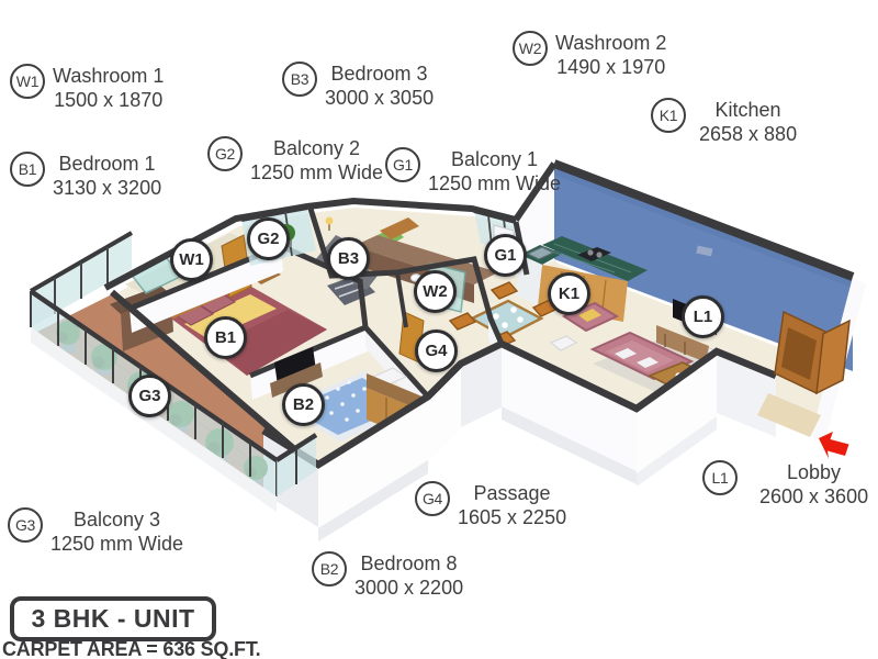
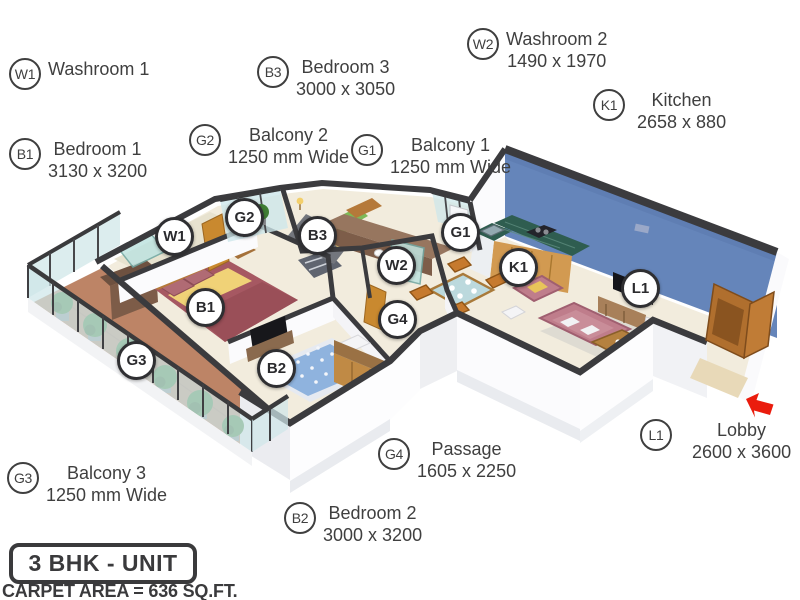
  W1
  Washroom 1
- 1500 x 1870
  W1
  B1
  Bedroom 1
  3130 x 3200
  B1
  G2
  Balcony 2
  1250 mm Wide
  G2
  B3
  Bedroom 3
  3000 x 3050
  B3
  G1
  Balcony 1
  1250 mm Wide
  G1
  W2
  Washroom 2
  1490 x 1970
  W2
  K1
  Kitchen
  2658 x 880
  K1
  G3
  Balcony 3
  1250 mm Wide
  G3
  G4
  Passage
  1605 x 2250
  G4
  B2
- Bedroom 8
+ Bedroom 2
- 3000 x 2200
+ 3000 x 3200
  B2
  L1
  Lobby
  2600 x 3600
  L1
  3 BHK - UNIT
  CARPET AREA = 636 SQ.FT.
